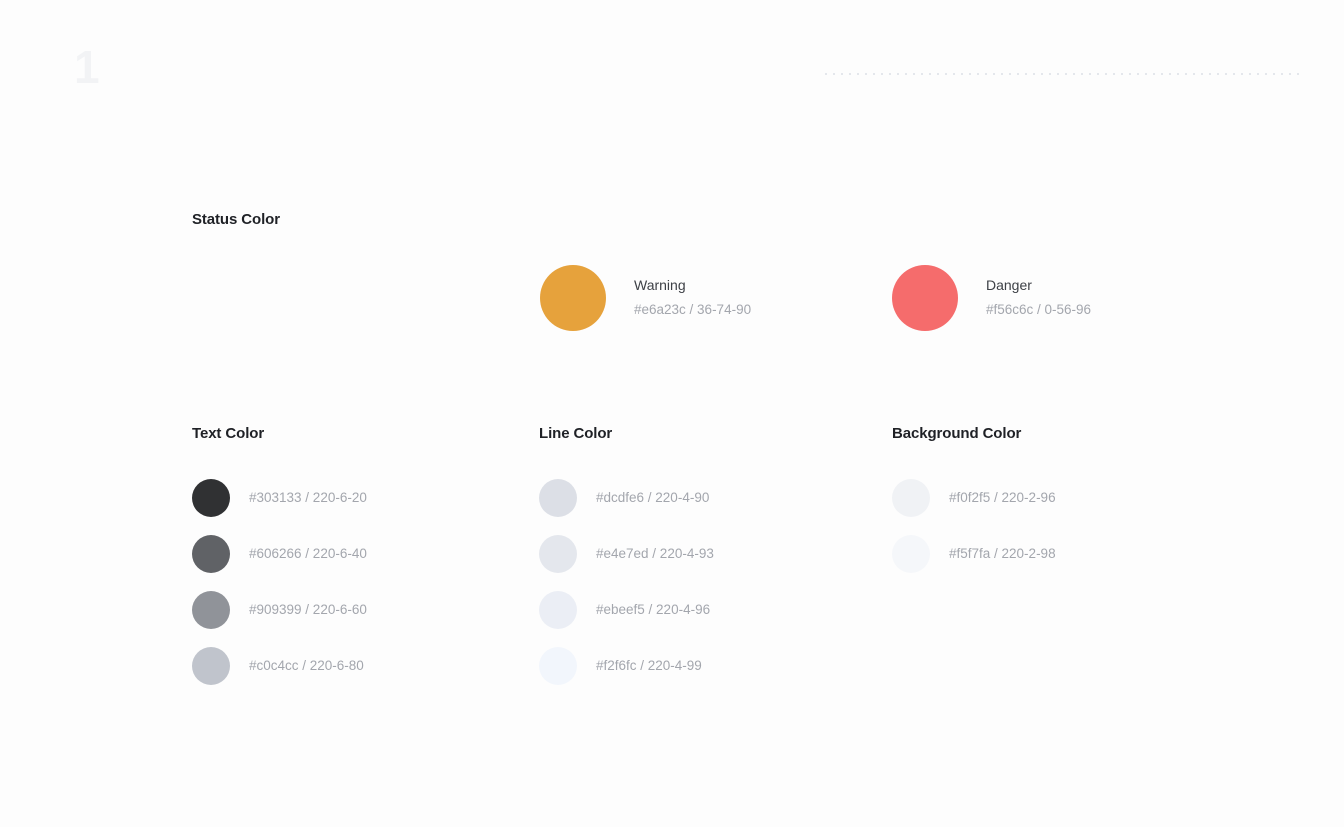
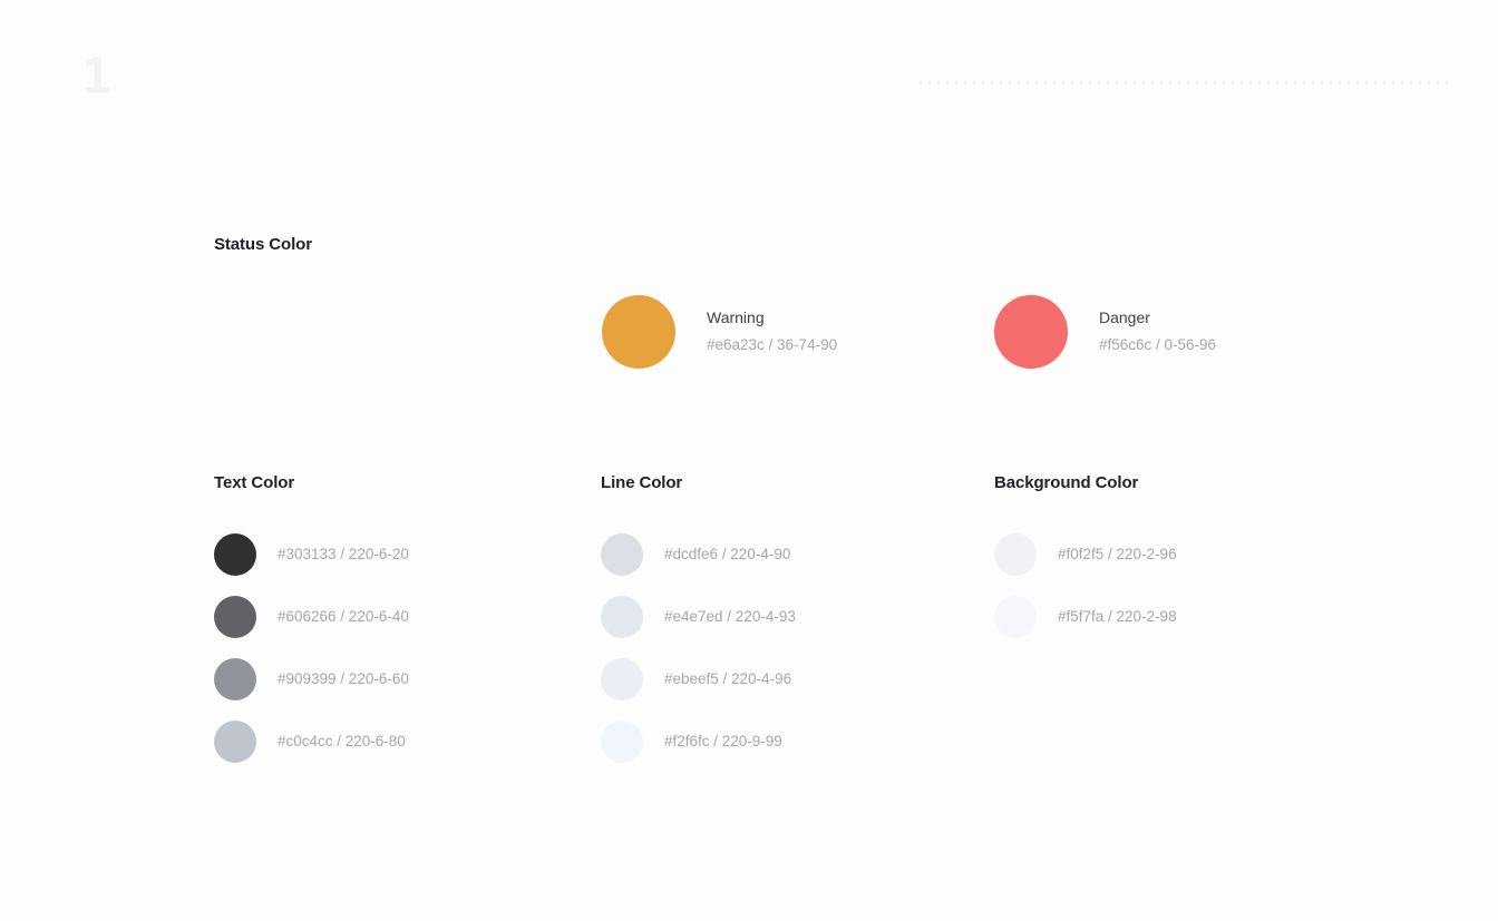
  Status Color
  Warning
  #e6a23c / 36-74-90
  Danger
  #f56c6c / 0-56-96
  Text Color
  #303133 / 220-6-20
  #606266 / 220-6-40
  #909399 / 220-6-60
  #c0c4cc / 220-6-80
  Line Color
  #dcdfe6 / 220-4-90
  #e4e7ed / 220-4-93
  #ebeef5 / 220-4-96
- #f2f6fc / 220-4-99
+ #f2f6fc / 220-9-99
  Background Color
  #f0f2f5 / 220-2-96
  #f5f7fa / 220-2-98
